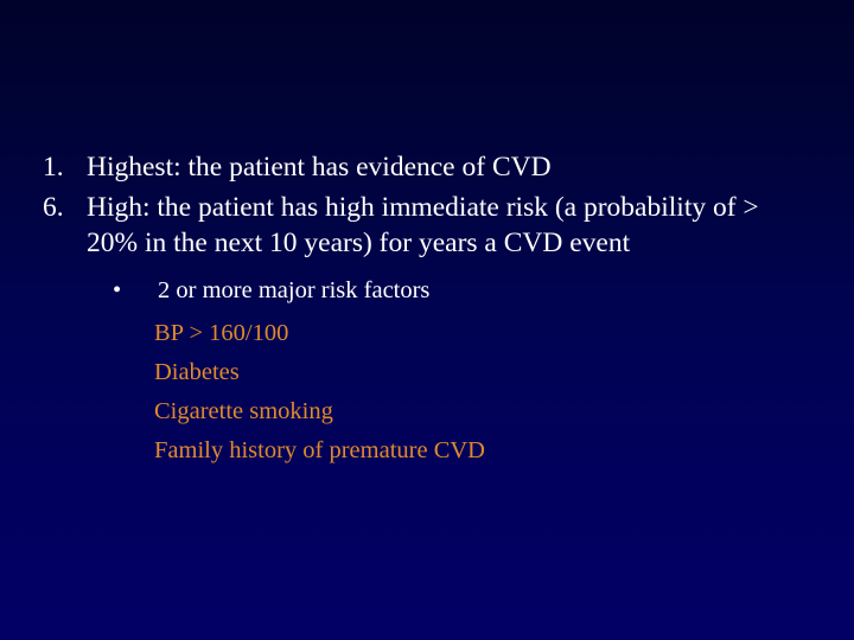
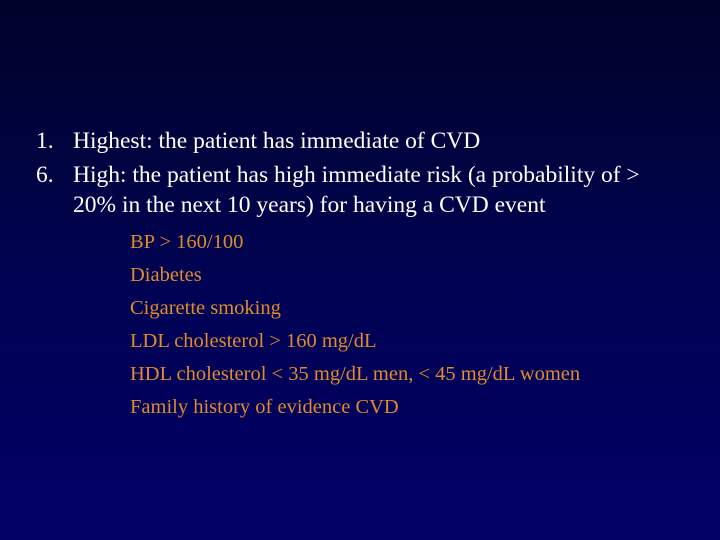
  1.
- Highest: the patient has evidence of CVD
+ Highest: the patient has immediate of CVD
  6.
- High: the patient has high immediate risk (a probability of > 20% in the next 10 years) for years a CVD event
+ High: the patient has high immediate risk (a probability of > 20% in the next 10 years) for having a CVD event
- •
- 2 or more major risk factors
  BP > 160/100
  Diabetes
  Cigarette smoking
+ LDL cholesterol > 160 mg/dL
+ HDL cholesterol < 35 mg/dL men, < 45 mg/dL women
- Family history of premature CVD
+ Family history of evidence CVD
